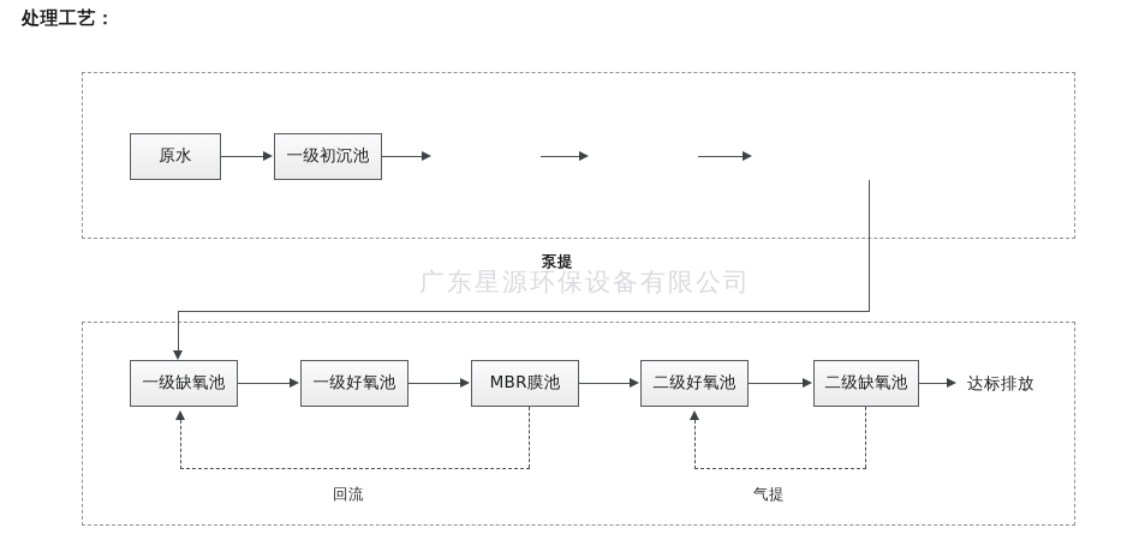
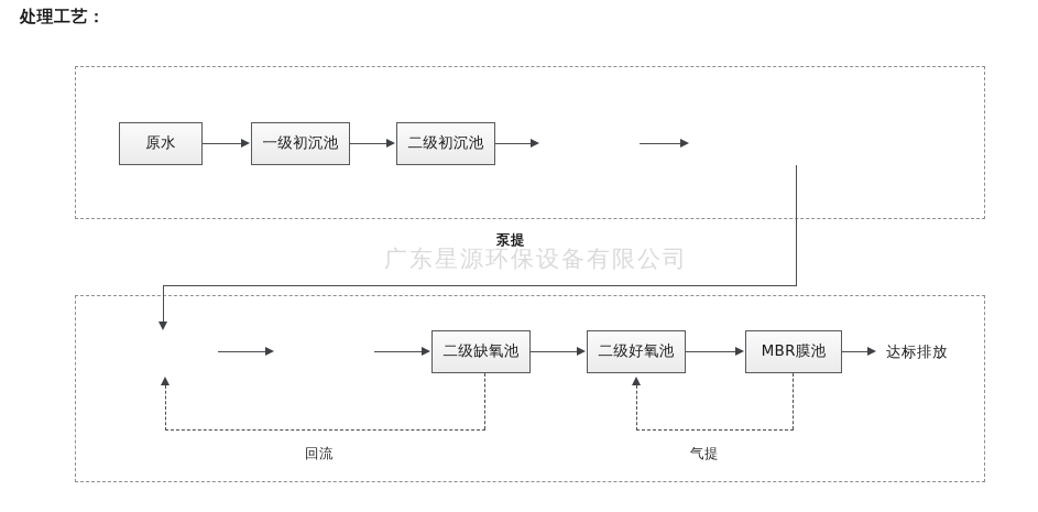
  处理工艺：
  广东星源环保设备有限公司
  原水
  一级初沉池
+ 二级初沉池
  泵提
- 一级缺氧池
- 一级好氧池
- MBR膜池
+ 二级缺氧池
  二级好氧池
- 二级缺氧池
+ MBR膜池
  达标排放
  回流
  气提
